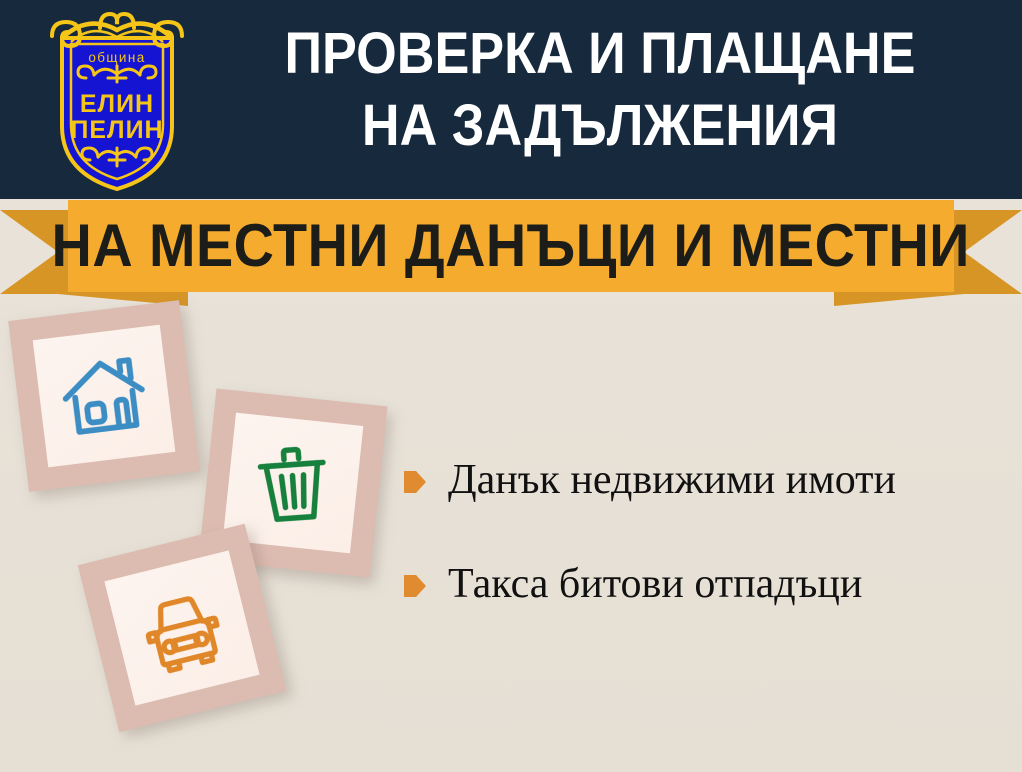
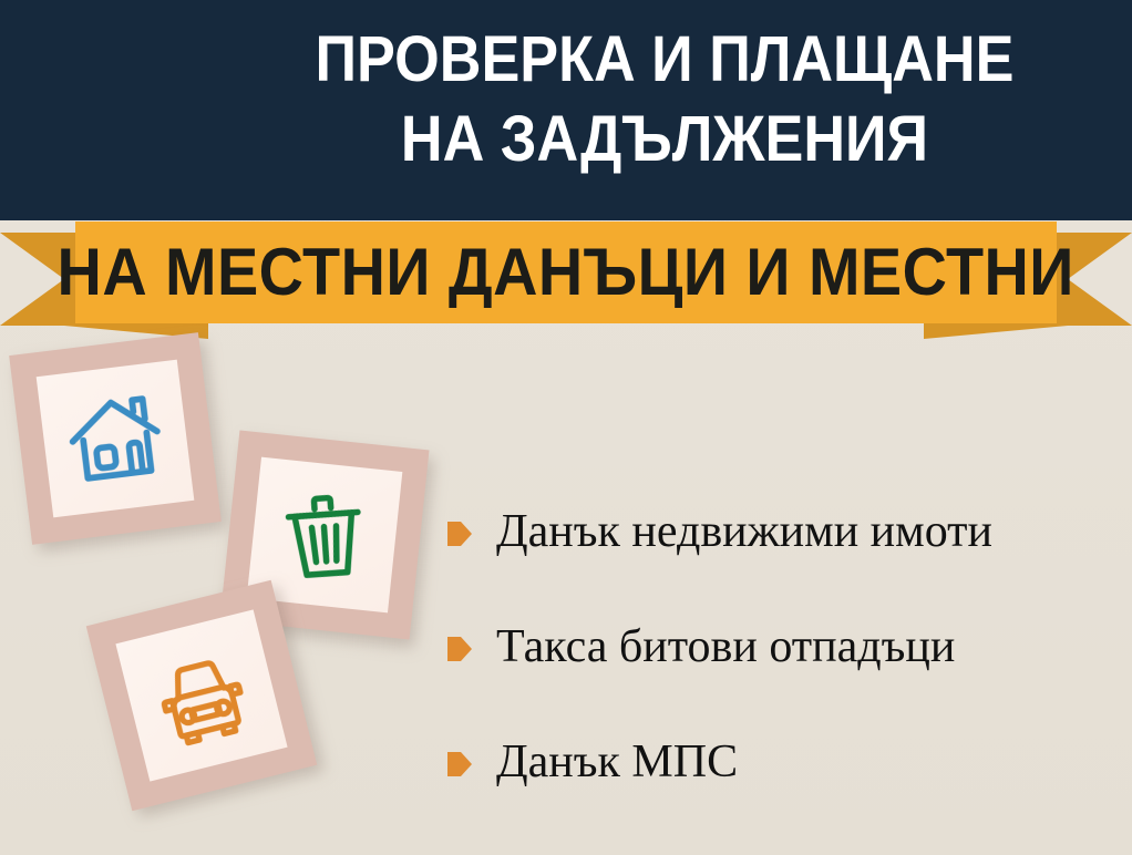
- община
- ЕЛИН
- ПЕЛИН
  ПРОВЕРКА И ПЛАЩАНЕ
  НА ЗАДЪЛЖЕНИЯ
  НА МЕСТНИ ДАНЪЦИ И МЕСТНИ
  Данък недвижими имоти
  Такса битови отпадъци
+ Данък МПС
